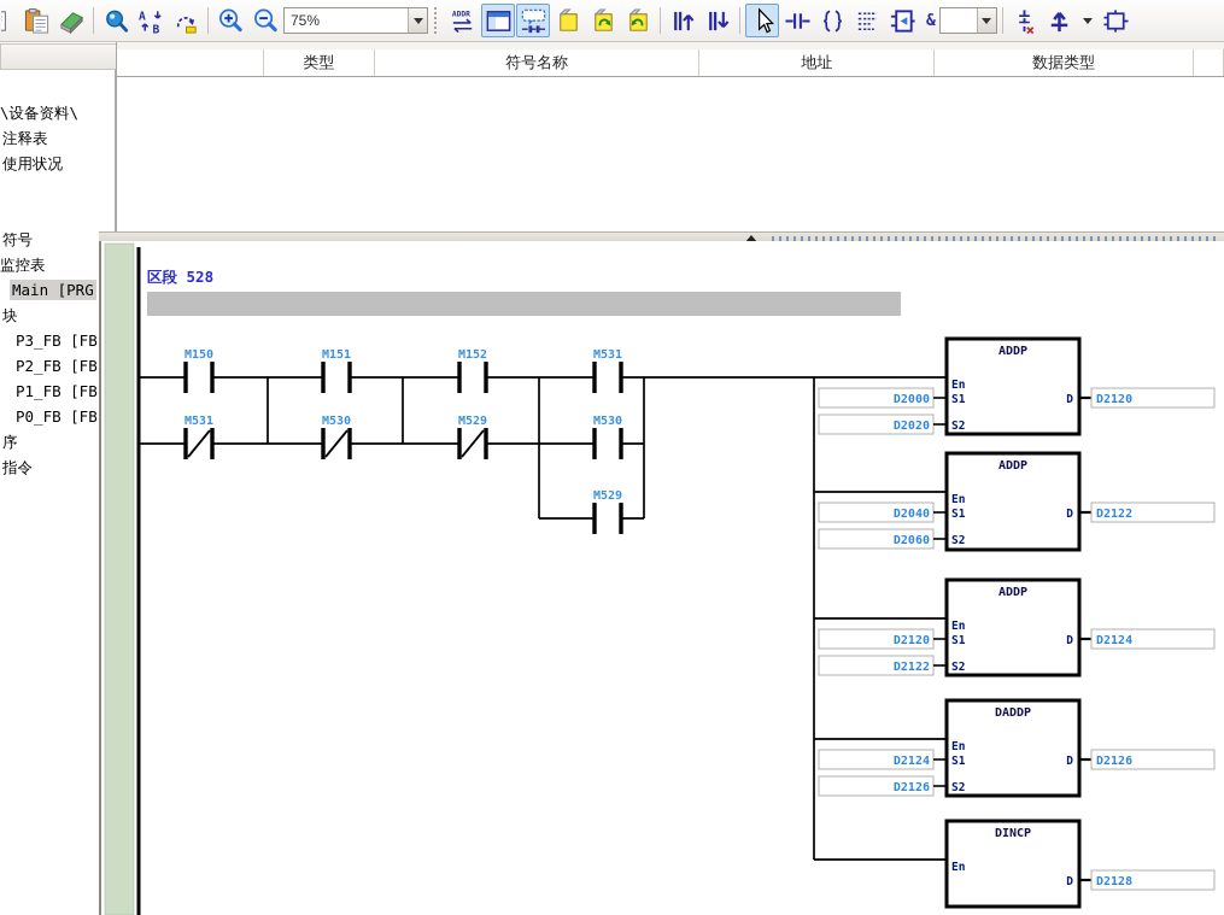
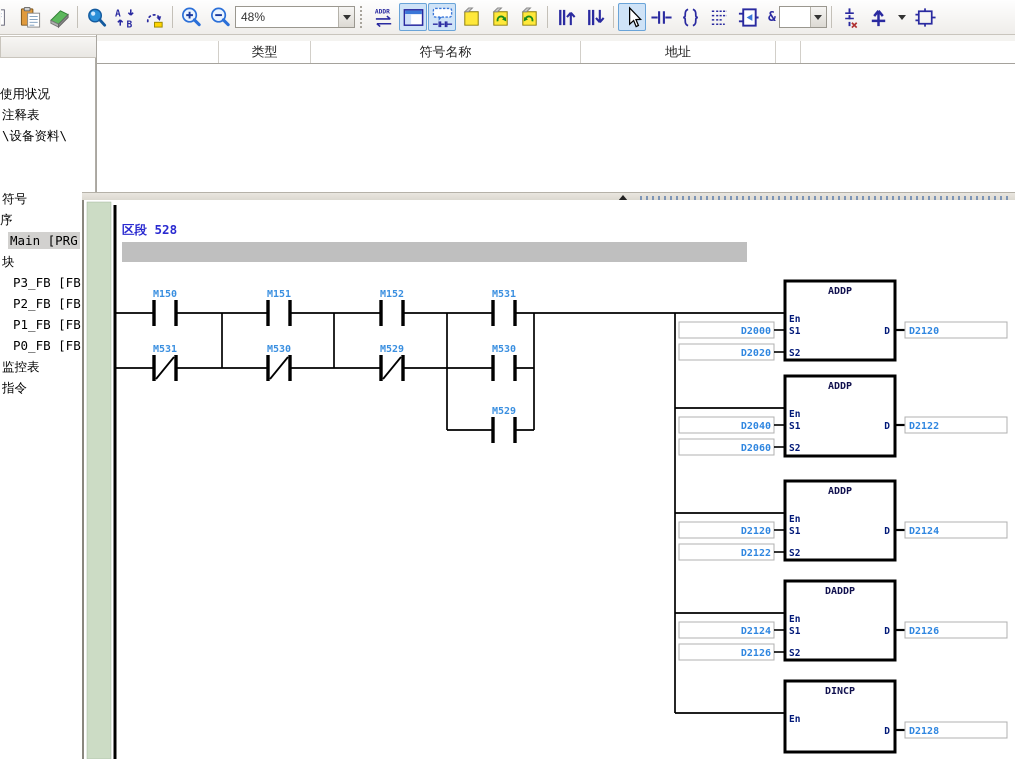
  A
  B
- 75%
+ 48%
  &
- \设备资料\
+ 使用状况
  注释表
- 使用状况
+ \设备资料\
  符号
- 监控表
+ 序
  Main [PRG
  块
  P3_FB [FB
  P2_FB [FB
  P1_FB [FB
  P0_FB [FB
- 序
+ 监控表
  指令
  类型
  符号名称
  地址
- 数据类型
  区段 528
  M150
  M151
  M152
  M531
  M531
  M530
  M529
  M530
  M529
  ADDP
  En
  S1
  D2000
  S2
  D2020
  D
  D2120
  ADDP
  En
  S1
  D2040
  S2
  D2060
  D
  D2122
  ADDP
  En
  S1
  D2120
  S2
  D2122
  D
  D2124
  DADDP
  En
  S1
  D2124
  S2
  D2126
  D
  D2126
  DINCP
  En
  D
  D2128
